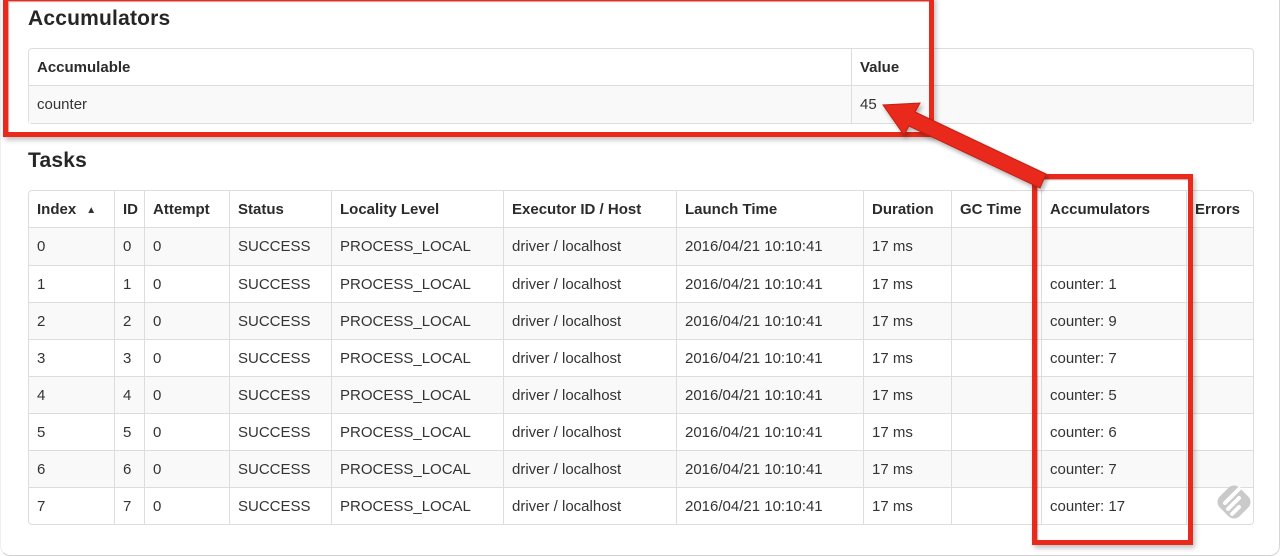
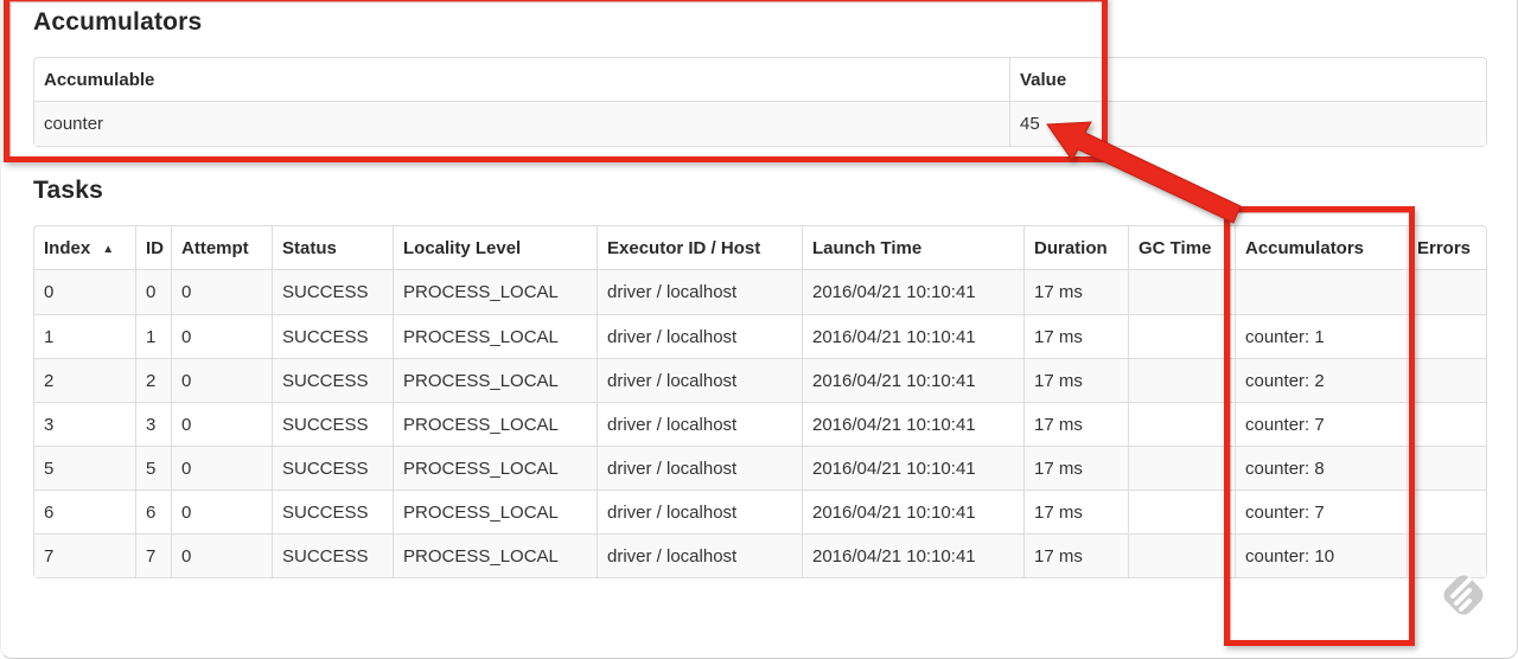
  Accumulators
  Accumulable	Value
  counter	45
  Tasks
  Index ▲	ID	Attempt	Status	Locality Level	Executor ID / Host	Launch Time	Duration	GC Time	Accumulators	Errors
  0	0	0	SUCCESS	PROCESS_LOCAL	driver / localhost	2016/04/21 10:10:41	17 ms
  1	1	0	SUCCESS	PROCESS_LOCAL	driver / localhost	2016/04/21 10:10:41	17 ms		counter: 1
- 2	2	0	SUCCESS	PROCESS_LOCAL	driver / localhost	2016/04/21 10:10:41	17 ms		counter: 9
+ 2	2	0	SUCCESS	PROCESS_LOCAL	driver / localhost	2016/04/21 10:10:41	17 ms		counter: 2
  3	3	0	SUCCESS	PROCESS_LOCAL	driver / localhost	2016/04/21 10:10:41	17 ms		counter: 7
- 4	4	0	SUCCESS	PROCESS_LOCAL	driver / localhost	2016/04/21 10:10:41	17 ms		counter: 5
- 5	5	0	SUCCESS	PROCESS_LOCAL	driver / localhost	2016/04/21 10:10:41	17 ms		counter: 6
+ 5	5	0	SUCCESS	PROCESS_LOCAL	driver / localhost	2016/04/21 10:10:41	17 ms		counter: 8
  6	6	0	SUCCESS	PROCESS_LOCAL	driver / localhost	2016/04/21 10:10:41	17 ms		counter: 7
- 7	7	0	SUCCESS	PROCESS_LOCAL	driver / localhost	2016/04/21 10:10:41	17 ms		counter: 17
+ 7	7	0	SUCCESS	PROCESS_LOCAL	driver / localhost	2016/04/21 10:10:41	17 ms		counter: 10
